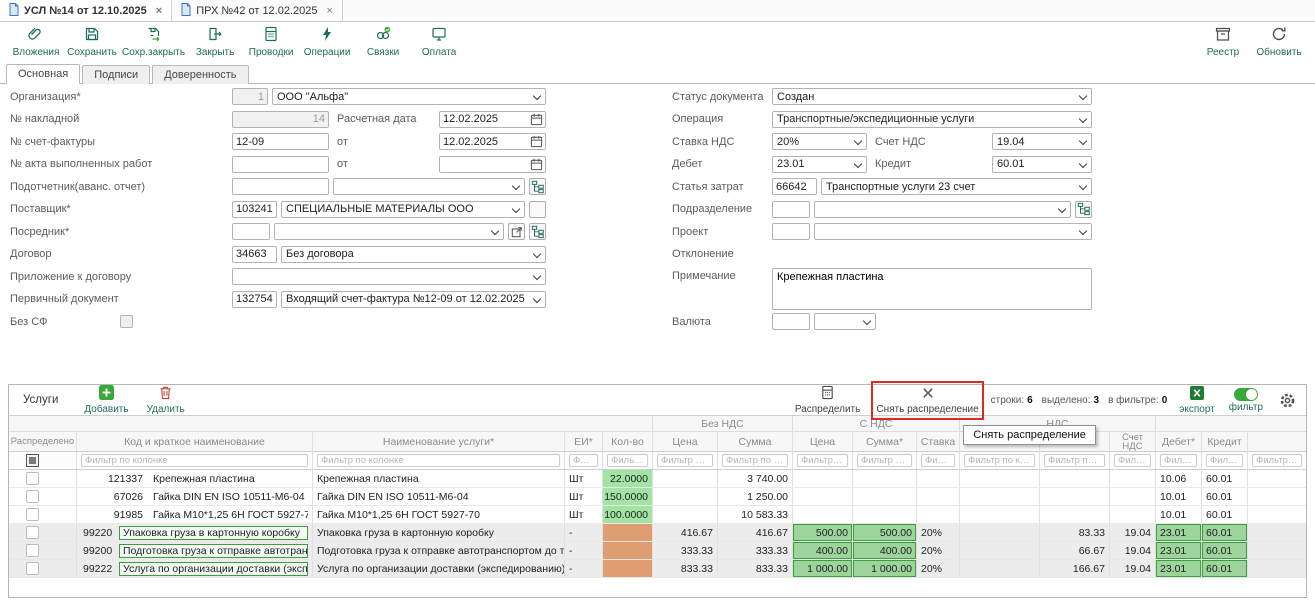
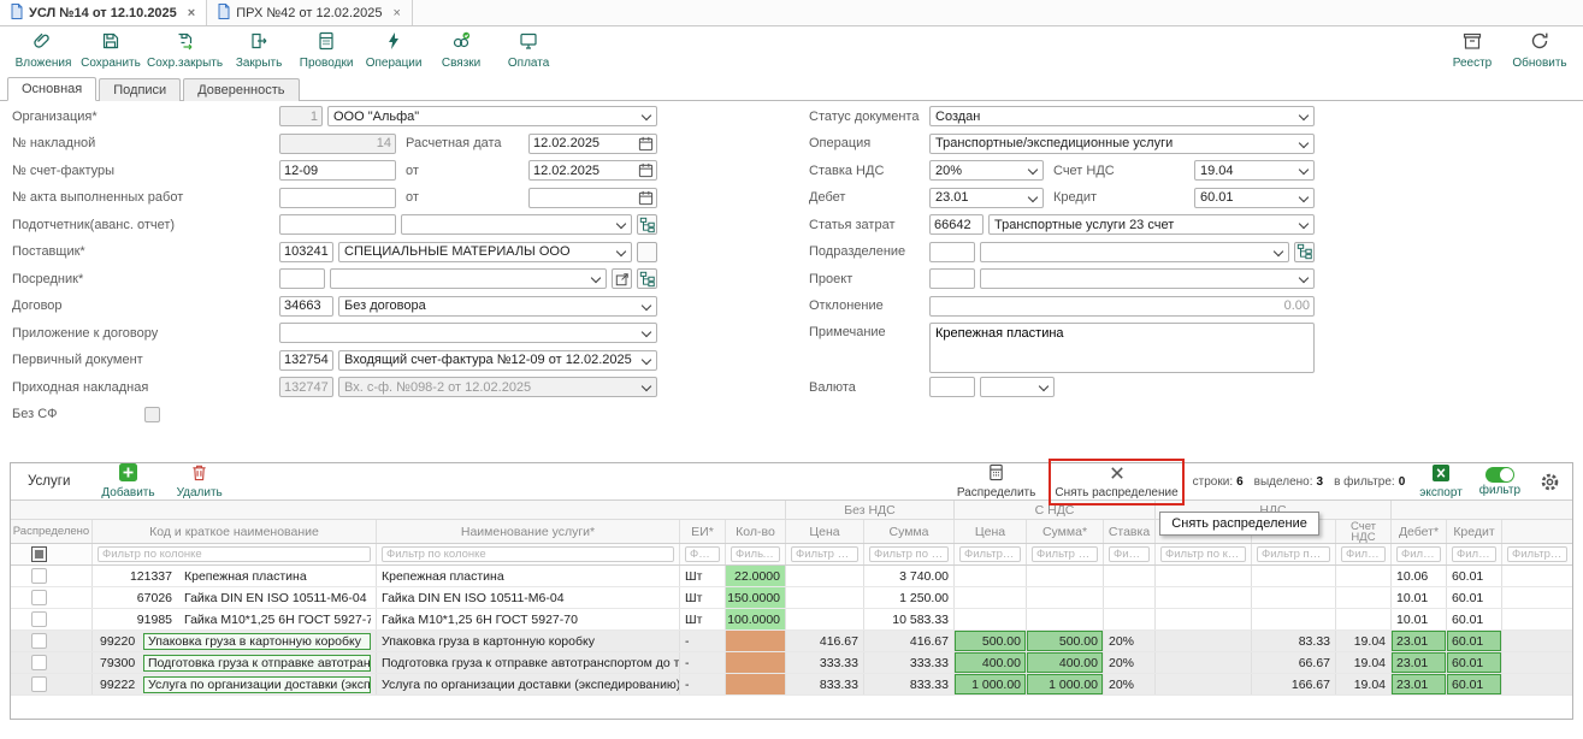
  УСЛ №14 от 12.10.2025
  ×
  ПРХ №42 от 12.02.2025
  ×
  Вложения
  Сохранить
  Сохр.закрыть
  Закрыть
  Проводки
  Операции
  Связки
  Оплата
  Реестр
  Обновить
  Основная
  Подписи
  Доверенность
  Организация*
  1
  ООО "Альфа"
  № накладной
  14
  Расчетная дата
  12.02.2025
  № счет-фактуры
  12-09
  от
  12.02.2025
  № акта выполненных работ
  от
  Подотчетник(аванс. отчет)
  Поставщик*
  103241
  СПЕЦИАЛЬНЫЕ МАТЕРИАЛЫ ООО
  Посредник*
  Договор
  34663
  Без договора
  Приложение к договору
  Первичный документ
  132754
  Входящий счет-фактура №12-09 от 12.02.2025
+ Приходная накладная
+ 132747
+ Вх. с-ф. №098-2 от 12.02.2025
  Без СФ
  Статус документа
  Создан
  Операция
  Транспортные/экспедиционные услуги
  Ставка НДС
  20%
  Счет НДС
  19.04
  Дебет
  23.01
  Кредит
  60.01
  Статья затрат
  66642
  Транспортные услуги 23 счет
  Подразделение
  Проект
  Отклонение
+ 0.00
  Примечание
  Крепежная пластина
  Валюта
  Услуги
  Добавить
  Удалить
  Распределить
  Снять распределение
  Снять распределение
  строки: 6
  выделено: 3
  в фильтре: 0
  экспорт
  фильтр
  Без НДС
  С НДС
  НДС
  Распределено
  Код и краткое наименование
  Наименование услуги*
  ЕИ*
  Кол-во
  Цена
  Сумма
  Цена
  Сумма*
  Ставка
  Счет НДС
  Дебет*
  Кредит
  Фильтр по колонке
  Фильтр по колонке
  Фильтр по кол
  Фильтр по коло
  121337
  Крепежная пластина
  Крепежная пластина
  Шт
  22.0000
  3 740.00
  10.06
  60.01
  67026
  Гайка DIN EN ISO 10511-М6-04
  Гайка DIN EN ISO 10511-М6-04
  Шт
  150.0000
  1 250.00
  10.01
  60.01
  91985
  Гайка М10*1,25 6Н ГОСТ 5927-7
  Гайка М10*1,25 6Н ГОСТ 5927-70
  Шт
  100.0000
  10 583.33
  10.01
  60.01
  99220
  Упаковка груза в картонную коробку
  Упаковка груза в картонную коробку
  -
  416.67
  416.67
  500.00
  500.00
  20%
  83.33
  19.04
  23.01
  60.01
- 99200
+ 79300
  Подготовка груза к отправке автотран
  Подготовка груза к отправке автотранспортом до т
  -
  333.33
  333.33
  400.00
  400.00
  20%
  66.67
  19.04
  23.01
  60.01
  99222
  Услуга по организации доставки (эксп
  Услуга по организации доставки (экспедированию)
  -
  833.33
  833.33
  1 000.00
  1 000.00
  20%
  166.67
  19.04
  23.01
  60.01
